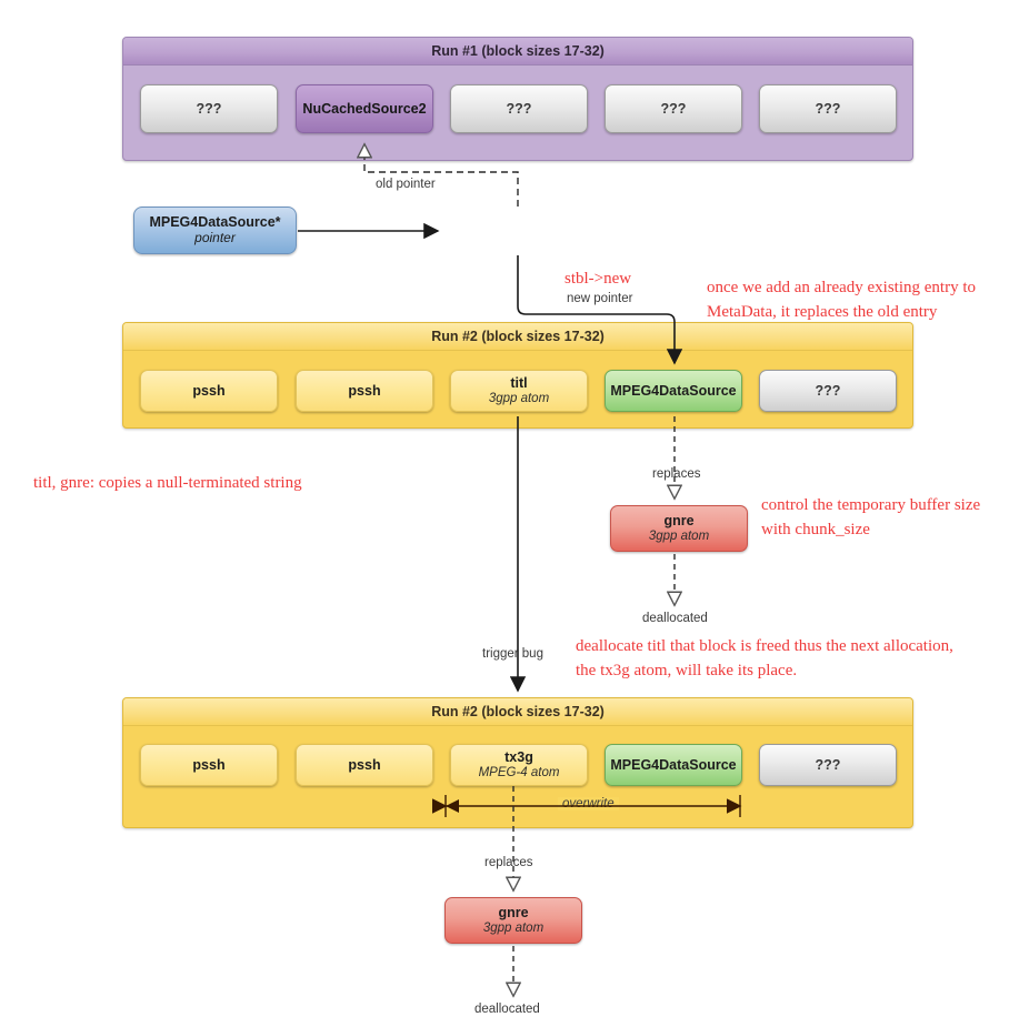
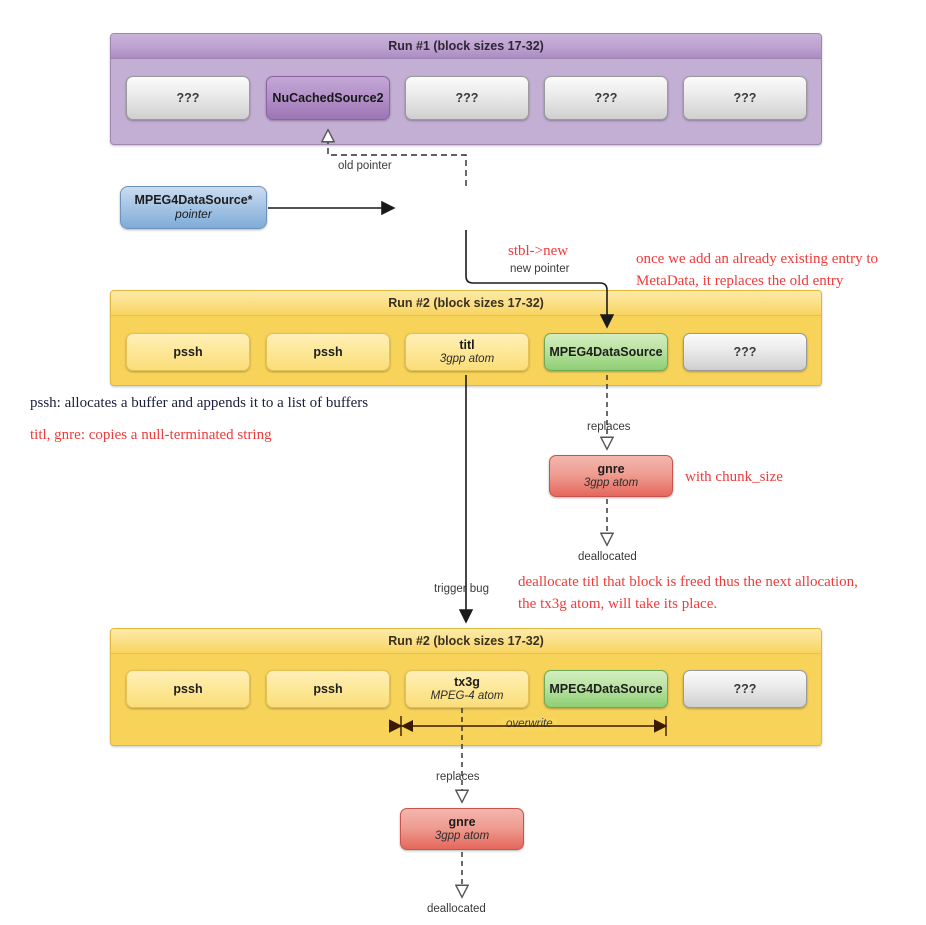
  Run #1 (block sizes 17-32)
  ???
  NuCachedSource2
  ???
  ???
  ???
  MPEG4DataSource*
  pointer
  old pointer
  new pointer
  stbl->new
  once we add an already existing entry to
  MetaData, it replaces the old entry
  Run #2 (block sizes 17-32)
  pssh
  pssh
  titl
  3gpp atom
  MPEG4DataSource
  ???
+ pssh: allocates a buffer and appends it to a list of buffers
  titl, gnre: copies a null-terminated string
  replaces
  gnre
  3gpp atom
- control the temporary buffer size
  with chunk_size
  deallocated
  trigger bug
  deallocate titl that block is freed thus the next allocation,
  the tx3g atom, will take its place.
  Run #2 (block sizes 17-32)
  pssh
  pssh
  tx3g
  MPEG-4 atom
  MPEG4DataSource
  ???
  overwrite
  replaces
  gnre
  3gpp atom
  deallocated
